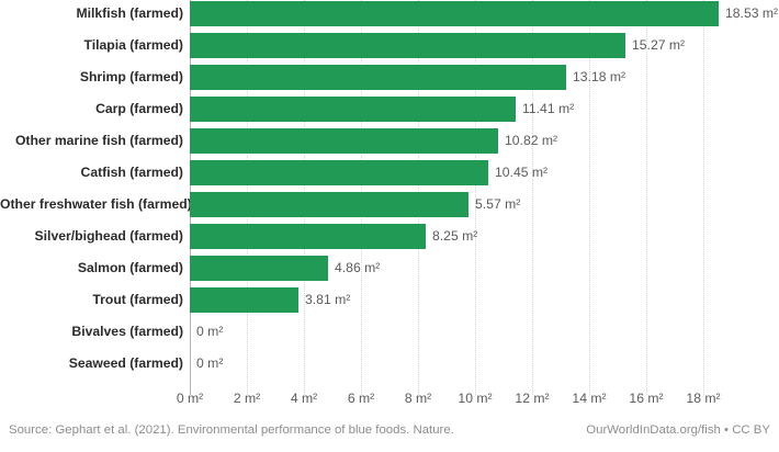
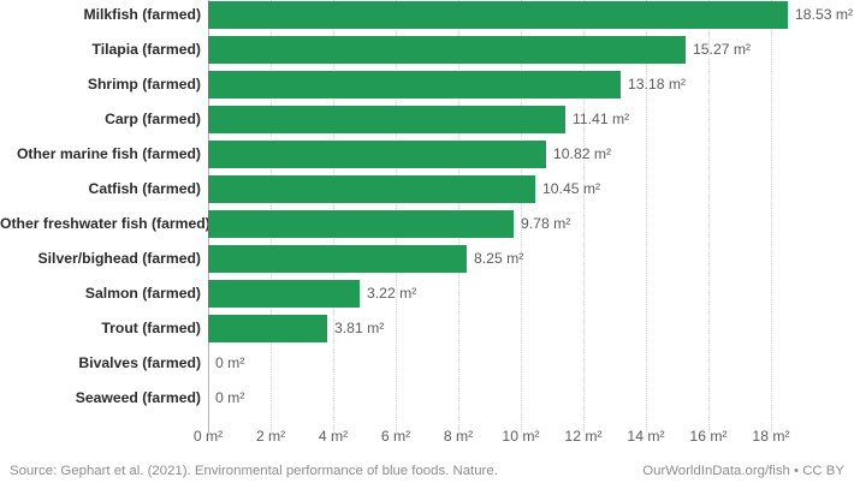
  Milkfish (farmed)
  18.53 m²
  Tilapia (farmed)
  15.27 m²
  Shrimp (farmed)
  13.18 m²
  Carp (farmed)
  11.41 m²
  Other marine fish (farmed)
  10.82 m²
  Catfish (farmed)
  10.45 m²
  Other freshwater fish (farmed
- 5.57 m²
+ 9.78 m²
  Silver/bighead (farmed)
  8.25 m²
  Salmon (farmed)
- 4.86 m²
+ 3.22 m²
  Trout (farmed)
  3.81 m²
  Bivalves (farmed)
  0 m²
  Seaweed (farmed)
  0 m²
  0 m²
  2 m²
  4 m²
  6 m²
  8 m²
  10 m²
  12 m²
  14 m²
  16 m²
  18 m²
  Source: Gephart et al. (2021). Environmental performance of blue foods. Nature.
  OurWorldInData.org/fish • CC BY
